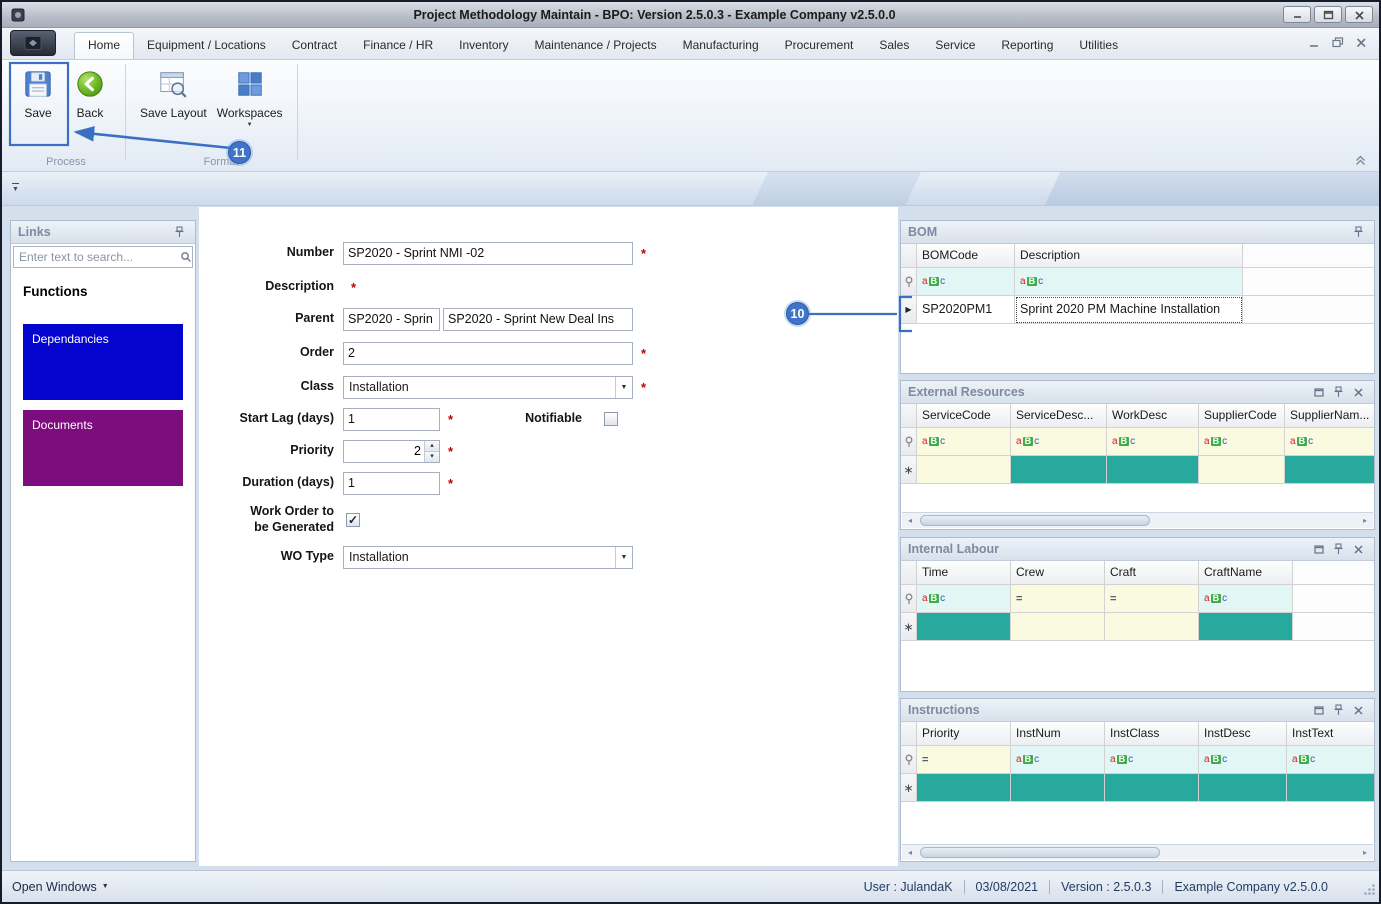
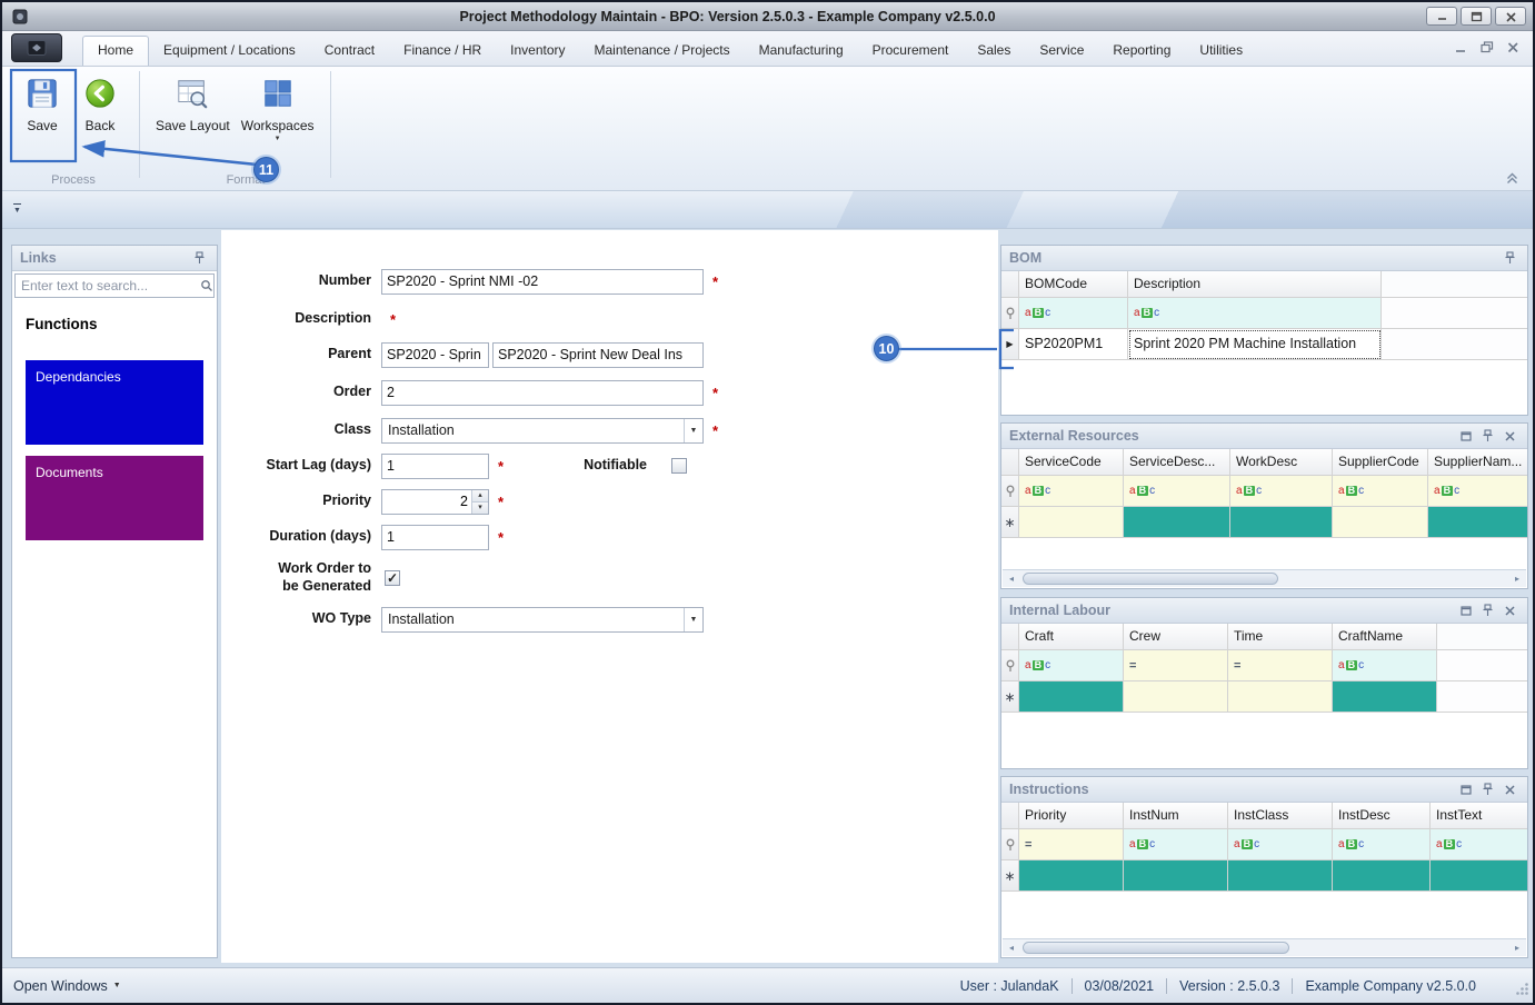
  Project Methodology Maintain - BPO: Version 2.5.0.3 - Example Company v2.5.0.0
  Home
  Equipment / Locations
  Contract
  Finance / HR
  Inventory
  Maintenance / Projects
  Manufacturing
  Procurement
  Sales
  Service
  Reporting
  Utilities
  Save
  Back
  Save Layout
  Workspaces
  Process
  Links
  Enter text to search...
  Functions
  Dependancies
  Documents
  Number
  SP2020 - Sprint NMI -02
  *
  Description
  *
  Parent
  SP2020 - Sprin
  SP2020 - Sprint New Deal Ins
  Order
  2
  *
  Class
  Installation
  *
  Start Lag (days)
  1
  *
  Notifiable
  Priority
  2
  *
  Duration (days)
  1
  *
  Work Order to be Generated
  ✓
  WO Type
  Installation
  BOM
  BOMCode
  Description
  a
  B
  c
  a
  B
  c
  ▶
  SP2020PM1
  Sprint 2020 PM Machine Installation
  External Resources
  ServiceCode
  ServiceDesc...
  WorkDesc
  SupplierCode
  SupplierNam...
  a
  B
  c
  a
  B
  c
  a
  B
  c
  a
  B
  c
  a
  B
  c
  ∗
  ◂
  ▸
  Internal Labour
- Time
+ Craft
  Crew
- Craft
+ Time
  CraftName
  a
  B
  c
  =
  =
  a
  B
  c
  ∗
  Instructions
  Priority
  InstNum
  InstClass
  InstDesc
  InstText
  =
  a
  B
  c
  a
  B
  c
  a
  B
  c
  a
  B
  c
  ∗
  ◂
  ▸
  Open Windows
  User : JulandaK
  03/08/2021
  Version : 2.5.0.3
  Example Company v2.5.0.0
  11
  10
